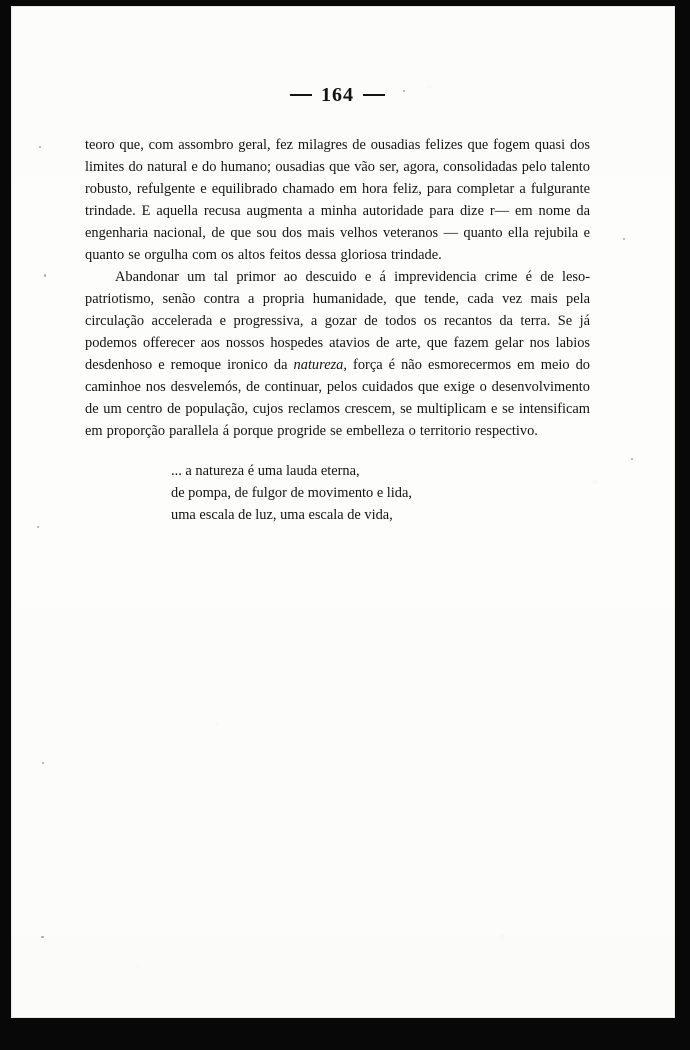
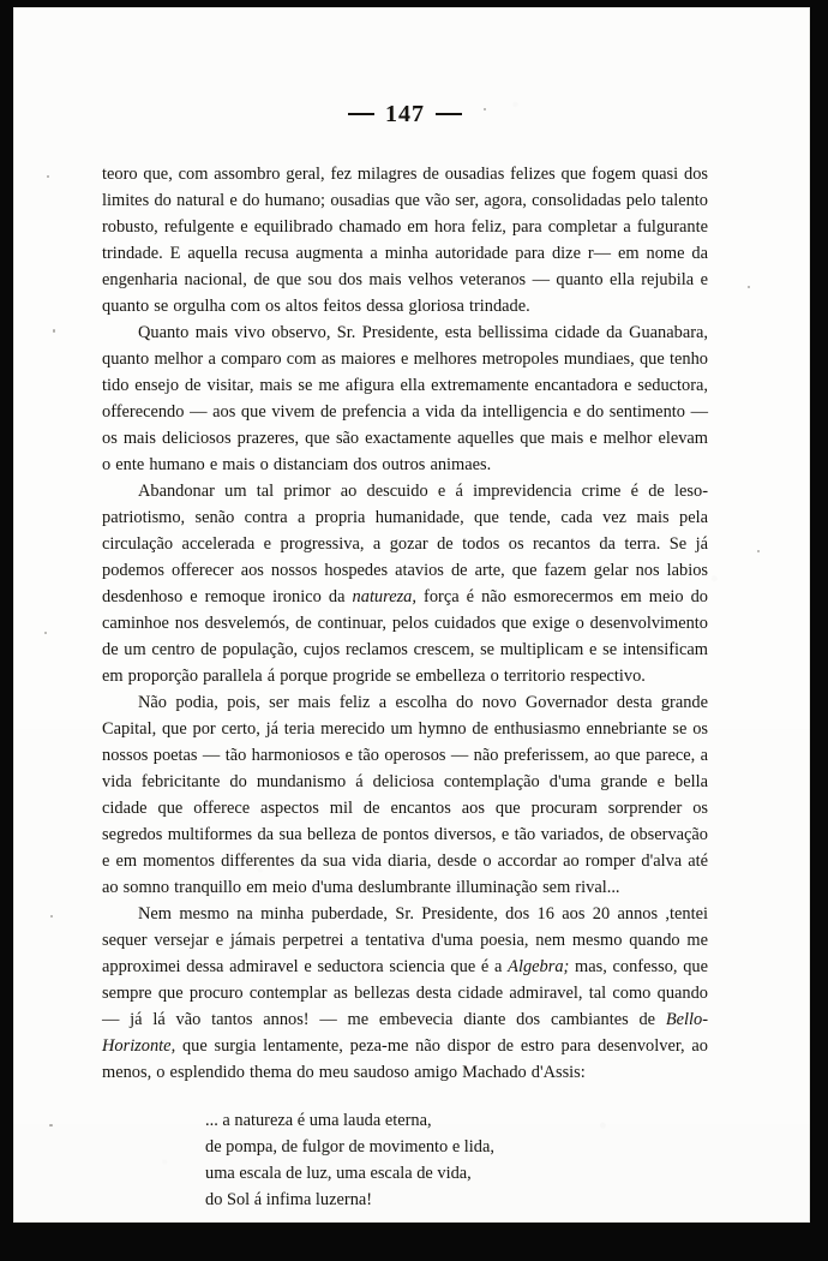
- 164
+ 147
  teoro que, com assombro geral, fez milagres de ousadias felizes que fogem quasi dos limites do natural e do humano; ousadias que vão ser, agora, consolidadas pelo talento robusto, refulgente e equilibrado chamado em hora feliz, para completar a fulgurante trindade. E aquella recusa augmenta a minha autoridade para dize r— em nome da engenharia nacional, de que sou dos mais velhos veteranos — quanto ella rejubila e quanto se orgulha com os altos feitos dessa gloriosa trindade.
+ Quanto mais vivo observo, Sr. Presidente, esta bellissima cidade da Guanabara, quanto melhor a comparo com as maiores e melhores metropoles mundiaes, que tenho tido ensejo de visitar, mais se me afigura ella extremamente encantadora e seductora, offerecendo — aos que vivem de prefencia a vida da intelligencia e do sentimento — os mais deliciosos prazeres, que são exactamente aquelles que mais e melhor elevam o ente humano e mais o distanciam dos outros animaes.
  Abandonar um tal primor ao descuido e á imprevidencia crime é de leso-patriotismo, senão contra a propria humanidade, que tende, cada vez mais pela circulação accelerada e progressiva, a gozar de todos os recantos da terra. Se já podemos offerecer aos nossos hospedes atavios de arte, que fazem gelar nos labios desdenhoso e remoque ironico da natureza, força é não esmorecermos em meio do caminhoe nos desvelemós, de continuar, pelos cuidados que exige o desenvolvimento de um centro de população, cujos reclamos crescem, se multiplicam e se intensificam em proporção parallela á porque progride se embelleza o territorio respectivo.
+ Não podia, pois, ser mais feliz a escolha do novo Governador desta grande Capital, que por certo, já teria merecido um hymno de enthusiasmo ennebriante se os nossos poetas — tão harmoniosos e tão operosos — não preferissem, ao que parece, a vida febricitante do mundanismo á deliciosa contemplação d'uma grande e bella cidade que offerece aspectos mil de encantos aos que procuram sorprender os segredos multiformes da sua belleza de pontos diversos, e tão variados, de observação e em momentos differentes da sua vida diaria, desde o accordar ao romper d'alva até ao somno tranquillo em meio d'uma deslumbrante illuminação sem rival...
+ Nem mesmo na minha puberdade, Sr. Presidente, dos 16 aos 20 annos ,tentei sequer versejar e jámais perpetrei a tentativa d'uma poesia, nem mesmo quando me approximei dessa admiravel e seductora sciencia que é a Algebra; mas, confesso, que sempre que procuro contemplar as bellezas desta cidade admiravel, tal como quando — já lá vão tantos annos! — me embevecia diante dos cambiantes de Bello-Horizonte, que surgia lentamente, peza-me não dispor de estro para desenvolver, ao menos, o esplendido thema do meu saudoso amigo Machado d'Assis:
  ... a natureza é uma lauda eterna,
  de pompa, de fulgor de movimento e lida,
  uma escala de luz, uma escala de vida,
+ do Sol á infima luzerna!
